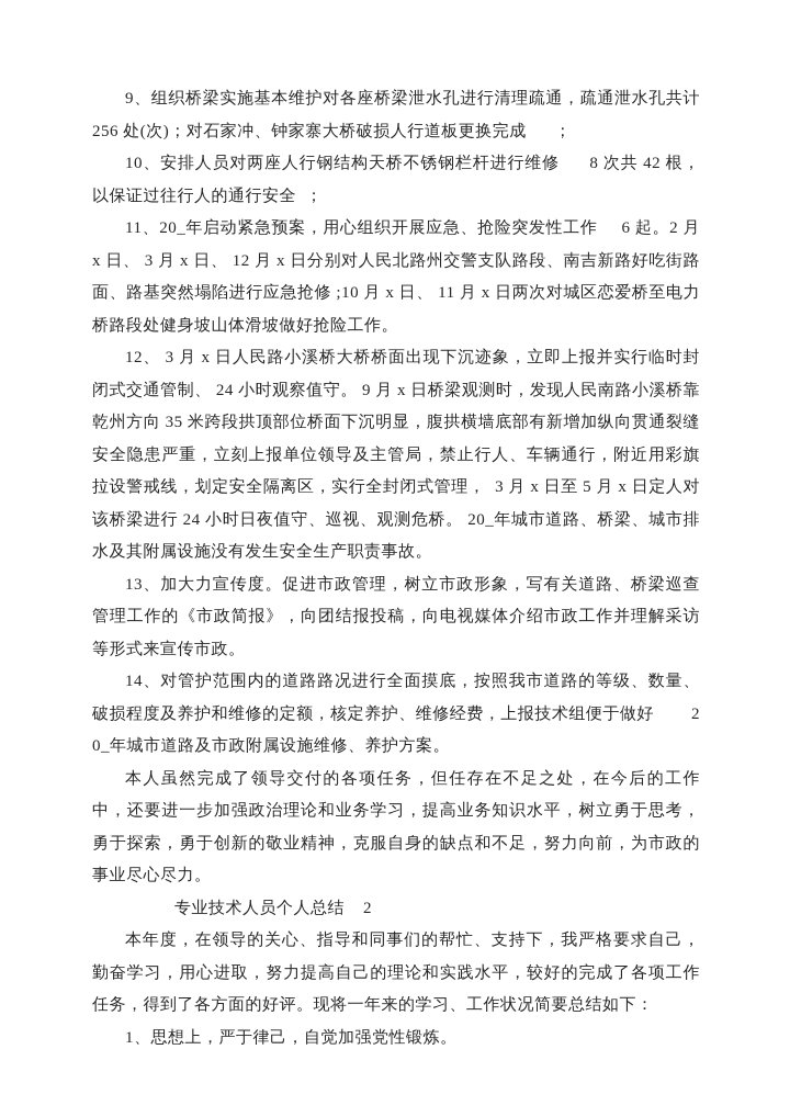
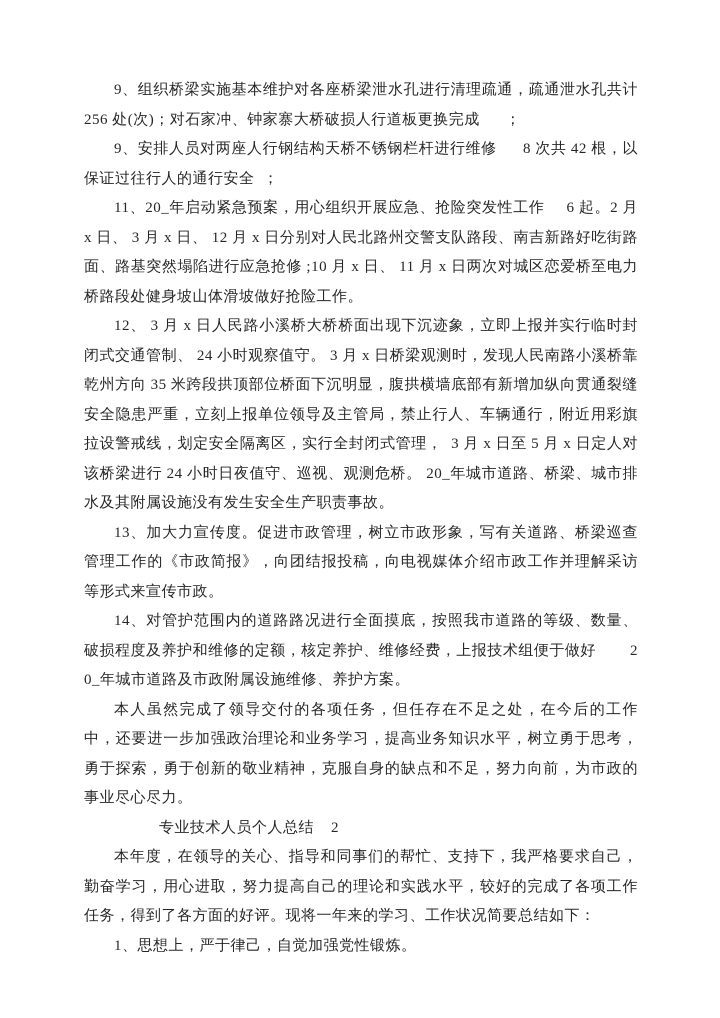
  9、组织桥梁实施基本维护对各座桥梁泄水孔进行清理疏通，疏通泄水孔共计 256 处(次)；对石家冲、钟家寨大桥破损人行道板更换完成 ；
- 10、安排人员对两座人行钢结构天桥不锈钢栏杆进行维修 8 次共 42 根，以保证过往行人的通行安全 ；
+ 9、安排人员对两座人行钢结构天桥不锈钢栏杆进行维修 8 次共 42 根，以保证过往行人的通行安全 ；
  11、20_年启动紧急预案，用心组织开展应急、抢险突发性工作 6 起。2 月 x 日、 3 月 x 日、 12 月 x 日分别对人民北路州交警支队路段、南吉新路好吃街路面、路基突然塌陷进行应急抢修 ;10 月 x 日、 11 月 x 日两次对城区恋爱桥至电力桥路段处健身坡山体滑坡做好抢险工作。
- 12、 3 月 x 日人民路小溪桥大桥桥面出现下沉迹象，立即上报并实行临时封闭式交通管制、 24 小时观察值守。 9 月 x 日桥梁观测时，发现人民南路小溪桥靠乾州方向 35 米跨段拱顶部位桥面下沉明显，腹拱横墙底部有新增加纵向贯通裂缝安全隐患严重，立刻上报单位领导及主管局，禁止行人、车辆通行，附近用彩旗拉设警戒线，划定安全隔离区，实行全封闭式管理， 3 月 x 日至 5 月 x 日定人对该桥梁进行 24 小时日夜值守、巡视、观测危桥。 20_年城市道路、桥梁、城市排水及其附属设施没有发生安全生产职责事故。
+ 12、 3 月 x 日人民路小溪桥大桥桥面出现下沉迹象，立即上报并实行临时封闭式交通管制、 24 小时观察值守。 3 月 x 日桥梁观测时，发现人民南路小溪桥靠乾州方向 35 米跨段拱顶部位桥面下沉明显，腹拱横墙底部有新增加纵向贯通裂缝安全隐患严重，立刻上报单位领导及主管局，禁止行人、车辆通行，附近用彩旗拉设警戒线，划定安全隔离区，实行全封闭式管理， 3 月 x 日至 5 月 x 日定人对该桥梁进行 24 小时日夜值守、巡视、观测危桥。 20_年城市道路、桥梁、城市排水及其附属设施没有发生安全生产职责事故。
  13、加大力宣传度。促进市政管理，树立市政形象，写有关道路、桥梁巡查管理工作的《市政简报》，向团结报投稿，向电视媒体介绍市政工作并理解采访等形式来宣传市政。
  14、对管护范围内的道路路况进行全面摸底，按照我市道路的等级、数量、破损程度及养护和维修的定额，核定养护、维修经费，上报技术组便于做好 20_年城市道路及市政附属设施维修、养护方案。
  本人虽然完成了领导交付的各项任务，但任存在不足之处，在今后的工作中，还要进一步加强政治理论和业务学习，提高业务知识水平，树立勇于思考，勇于探索，勇于创新的敬业精神，克服自身的缺点和不足，努力向前，为市政的事业尽心尽力。
  专业技术人员个人总结 2
  本年度，在领导的关心、指导和同事们的帮忙、支持下，我严格要求自己，勤奋学习，用心进取，努力提高自己的理论和实践水平，较好的完成了各项工作任务，得到了各方面的好评。现将一年来的学习、工作状况简要总结如下：
  1、思想上，严于律己，自觉加强党性锻炼。
